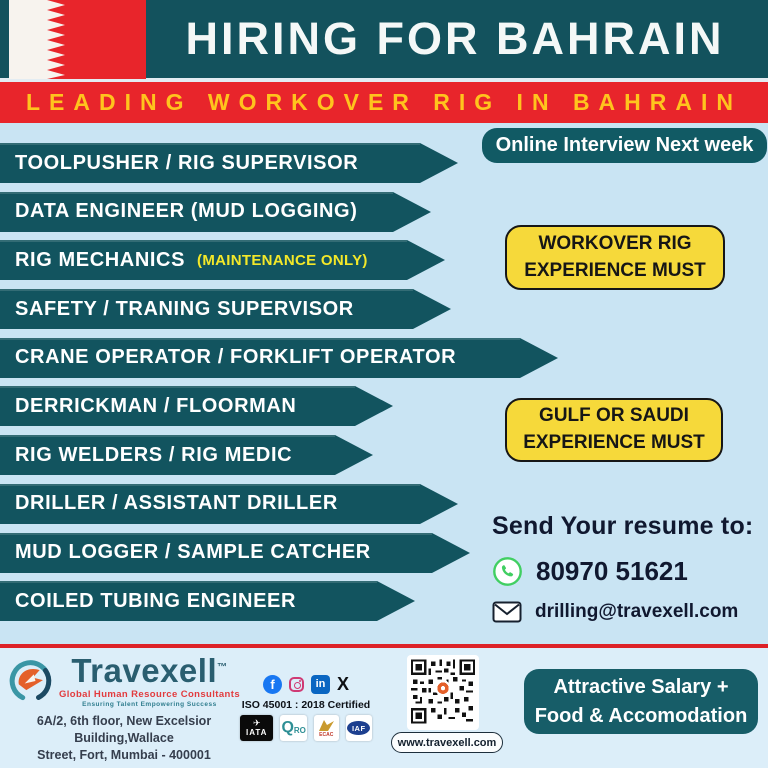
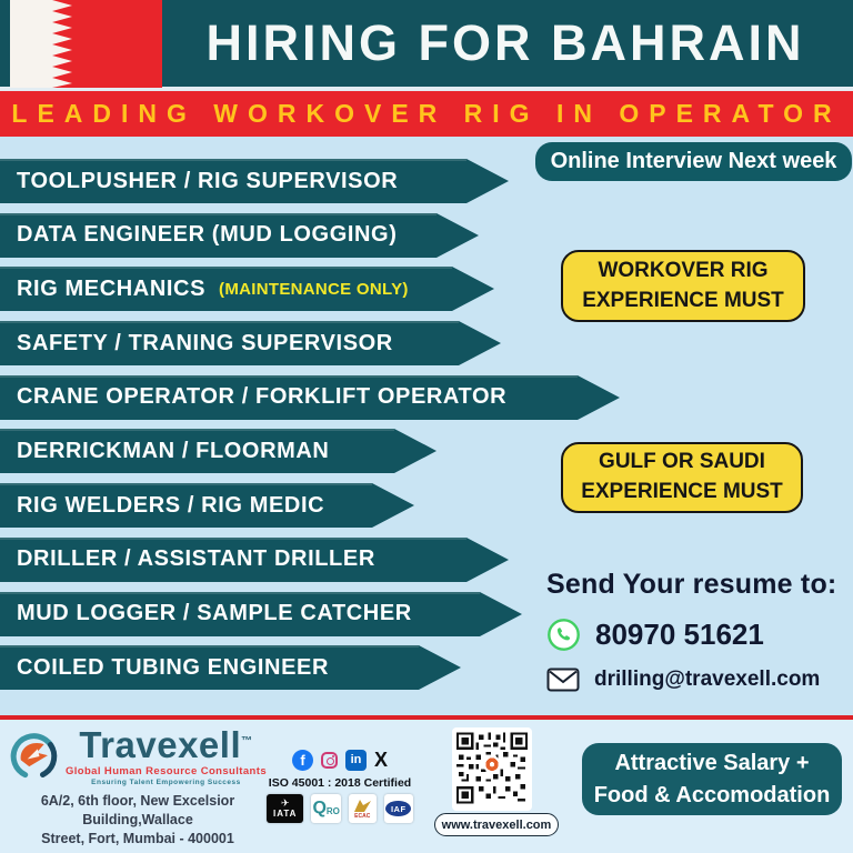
  HIRING FOR BAHRAIN
- LEADING WORKOVER RIG IN BAHRAIN
+ LEADING WORKOVER RIG IN OPERATOR
  Online Interview Next week
  TOOLPUSHER / RIG SUPERVISOR
  DATA ENGINEER (MUD LOGGING)
  RIG MECHANICS
  (MAINTENANCE ONLY)
  SAFETY / TRANING SUPERVISOR
  CRANE OPERATOR / FORKLIFT OPERATOR
  DERRICKMAN / FLOORMAN
  RIG WELDERS / RIG MEDIC
  DRILLER / ASSISTANT DRILLER
  MUD LOGGER / SAMPLE CATCHER
  COILED TUBING ENGINEER
  WORKOVER RIG
  EXPERIENCE MUST
  GULF OR SAUDI
  EXPERIENCE MUST
  Send Your resume to:
  80970 51621
  drilling@travexell.com
  Travexell™
  Global Human Resource Consultants
  6A/2, 6th floor, New Excelsior Building,Wallace
  Street, Fort, Mumbai - 400001
  f
  in
  X
  ISO 45001 : 2018 Certified
  ✈
  IATA
  Q
  RO
  IAF
  www.travexell.com
  Attractive Salary +
  Food & Accomodation
